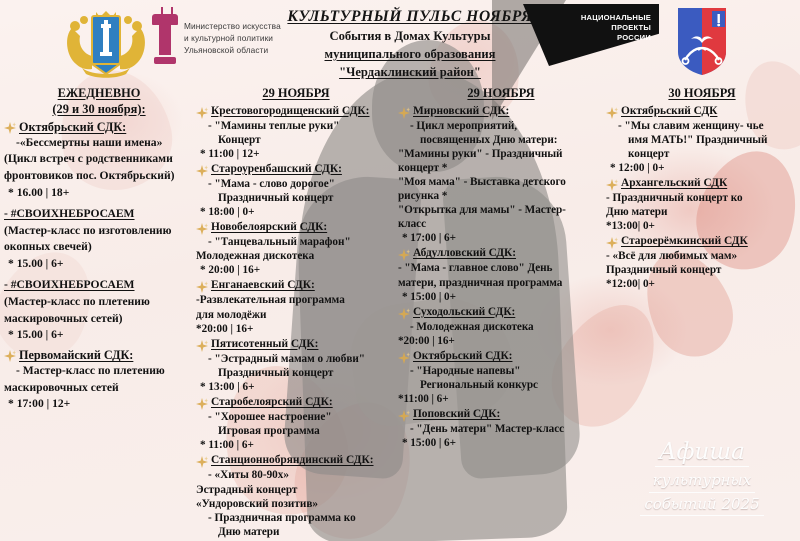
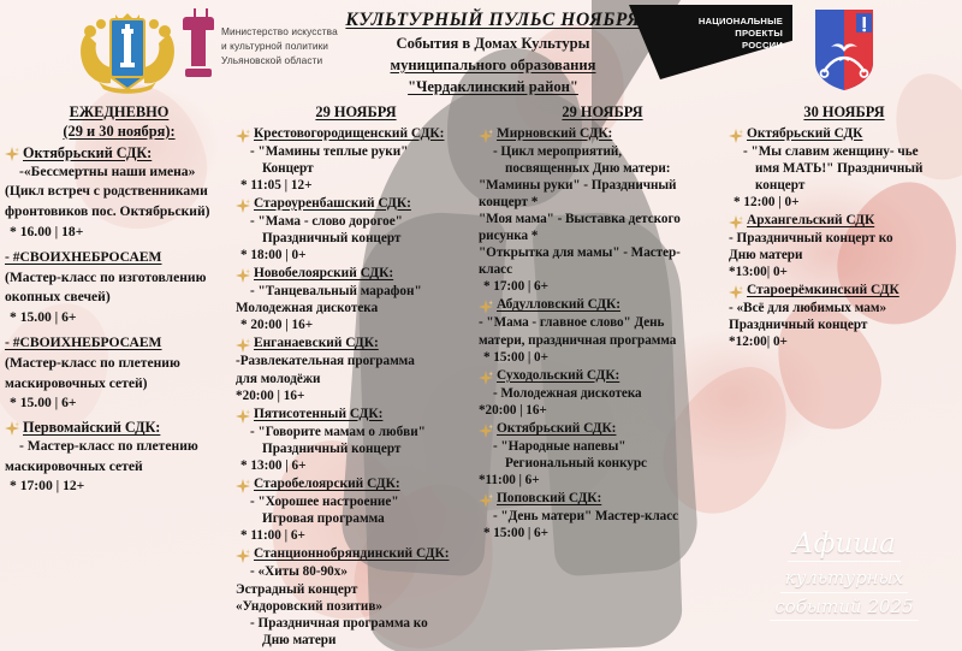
  Министерство искусства
  и культурной политики
  Ульяновской области
  КУЛЬТУРНЫЙ ПУЛЬС НОЯБРЯ
  События в Домах Культуры
  муниципального образования
  "Чердаклинский район"
  НАЦИОНАЛЬНЫЕ
  ПРОЕКТЫ
  РОССИИ
  ЕЖЕДНЕВНО
  (29 и 30 ноября):
  Октябрьский СДК:
  -«Бессмертны наши имена»
  (Цикл встреч с родственниками
  фронтовиков пос. Октябрьский)
  * 16.00 | 18+
  - #СВОИХНЕБРОСАЕМ
  (Мастер-класс по изготовлению
  окопных свечей)
  * 15.00 | 6+
  - #СВОИХНЕБРОСАЕМ
  (Мастер-класс по плетению
  маскировочных сетей)
  * 15.00 | 6+
  Первомайский СДК:
  - Мастер-класс по плетению
  маскировочных сетей
  * 17:00 | 12+
  29 НОЯБРЯ
  Крестовогородищенский СДК:
  - "Мамины теплые руки"
  Концерт
- * 11:00 | 12+
+ * 11:05 | 12+
  Староуренбашский СДК:
  - "Мама - слово дорогое"
  Праздничный концерт
  * 18:00 | 0+
  Новобелоярский СДК:
  - "Танцевальный марафон"
  Молодежная дискотека
  * 20:00 | 16+
  Енганаевский СДК:
  -Развлекательная программа
  для молодёжи
  *20:00 | 16+
  Пятисотенный СДК:
- - "Эстрадный мамам о любви"
+ - "Говорите мамам о любви"
  Праздничный концерт
  * 13:00 | 6+
  Старобелоярский СДК:
  - "Хорошее настроение"
  Игровая программа
  * 11:00 | 6+
  Станционнобряндинский СДК:
  - «Хиты 80-90х»
  Эстрадный концерт
  «Ундоровский позитив»
  - Праздничная программа ко
  Дню матери
  29 НОЯБРЯ
  Мирновский СДК:
  - Цикл мероприятий,
  посвященных Дню матери:
  "Мамины руки" - Праздничный
  концерт *
  "Моя мама" - Выставка детского
  рисунка *
  "Открытка для мамы" - Мастер-
  класс
  * 17:00 | 6+
  Абдулловский СДК:
  - "Мама - главное слово" День
  матери, праздничная программа
  * 15:00 | 0+
  Суходольский СДК:
  - Молодежная дискотека
  *20:00 | 16+
  Октябрьский СДК:
  - "Народные напевы"
  Региональный конкурс
  *11:00 | 6+
  Поповский СДК:
  - "День матери" Мастер-класс
  * 15:00 | 6+
  30 НОЯБРЯ
  Октябрьский СДК
  - "Мы славим женщину- чье
  имя МАТЬ!" Праздничный
  концерт
  * 12:00 | 0+
  Архангельский СДК
  - Праздничный концерт ко
  Дню матери
  *13:00| 0+
  Староерёмкинский СДК
  - «Всё для любимых мам»
  Праздничный концерт
  *12:00| 0+
  Афиша
  культурных
  событий 2025
